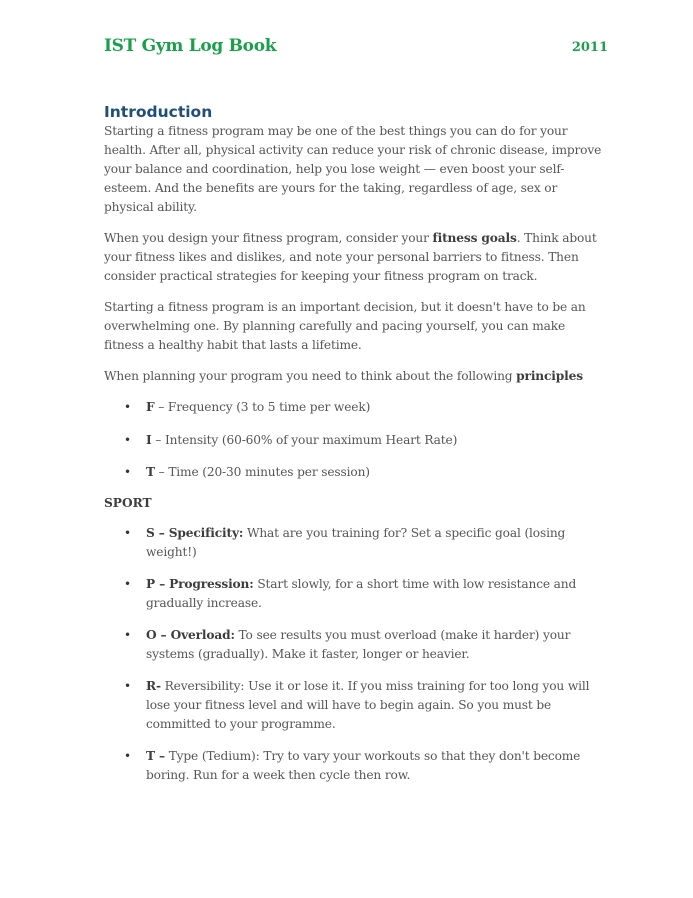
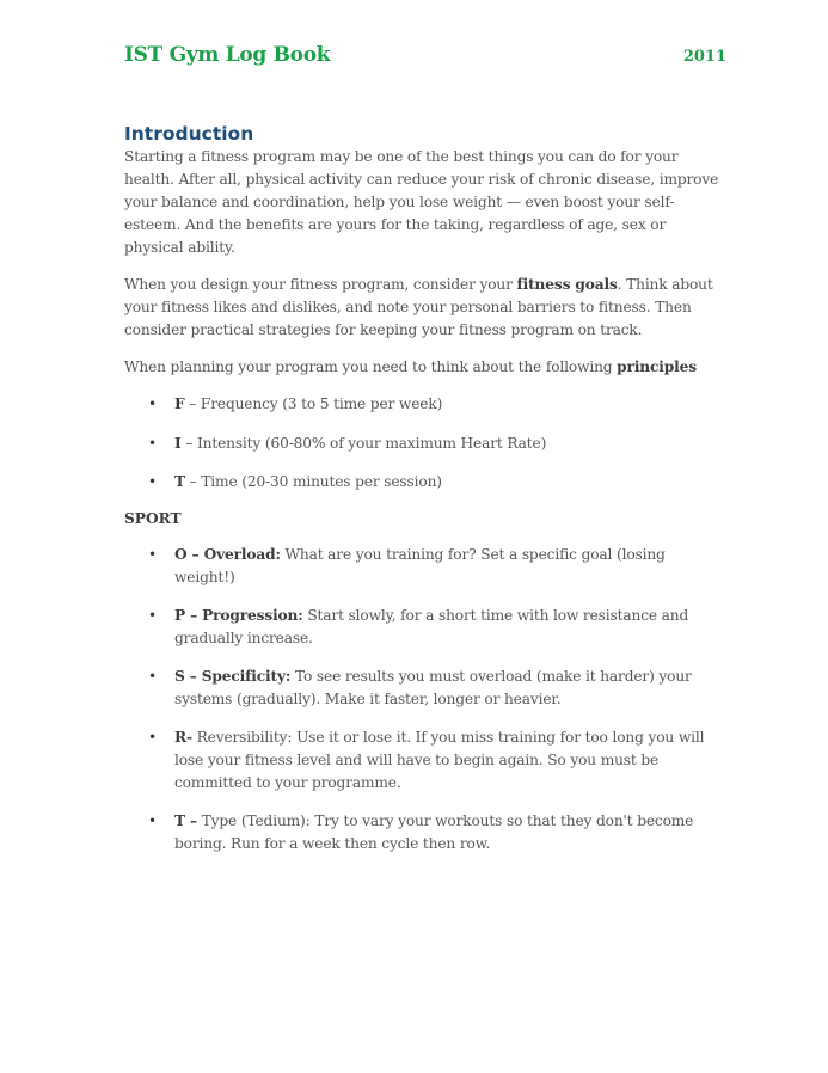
  IST Gym Log Book
  2011
  Introduction
  Starting a fitness program may be one of the best things you can do for your health. After all, physical activity can reduce your risk of chronic disease, improve your balance and coordination, help you lose weight — even boost your self-esteem. And the benefits are yours for the taking, regardless of age, sex or physical ability.
  When you design your fitness program, consider your fitness goals. Think about your fitness likes and dislikes, and note your personal barriers to fitness. Then consider practical strategies for keeping your fitness program on track.
- Starting a fitness program is an important decision, but it doesn't have to be an overwhelming one. By planning carefully and pacing yourself, you can make fitness a healthy habit that lasts a lifetime.
  When planning your program you need to think about the following principles
  •
  F – Frequency (3 to 5 time per week)
  •
- I – Intensity (60-60% of your maximum Heart Rate)
+ I – Intensity (60-80% of your maximum Heart Rate)
  •
  T – Time (20-30 minutes per session)
  SPORT
  •
- S – Specificity: What are you training for? Set a specific goal (losing weight!)
+ O – Overload: What are you training for? Set a specific goal (losing weight!)
  •
  P – Progression: Start slowly, for a short time with low resistance and gradually increase.
  •
- O – Overload: To see results you must overload (make it harder) your systems (gradually). Make it faster, longer or heavier.
+ S – Specificity: To see results you must overload (make it harder) your systems (gradually). Make it faster, longer or heavier.
  •
  R- Reversibility: Use it or lose it. If you miss training for too long you will lose your fitness level and will have to begin again. So you must be committed to your programme.
  •
  T – Type (Tedium): Try to vary your workouts so that they don't become boring. Run for a week then cycle then row.
